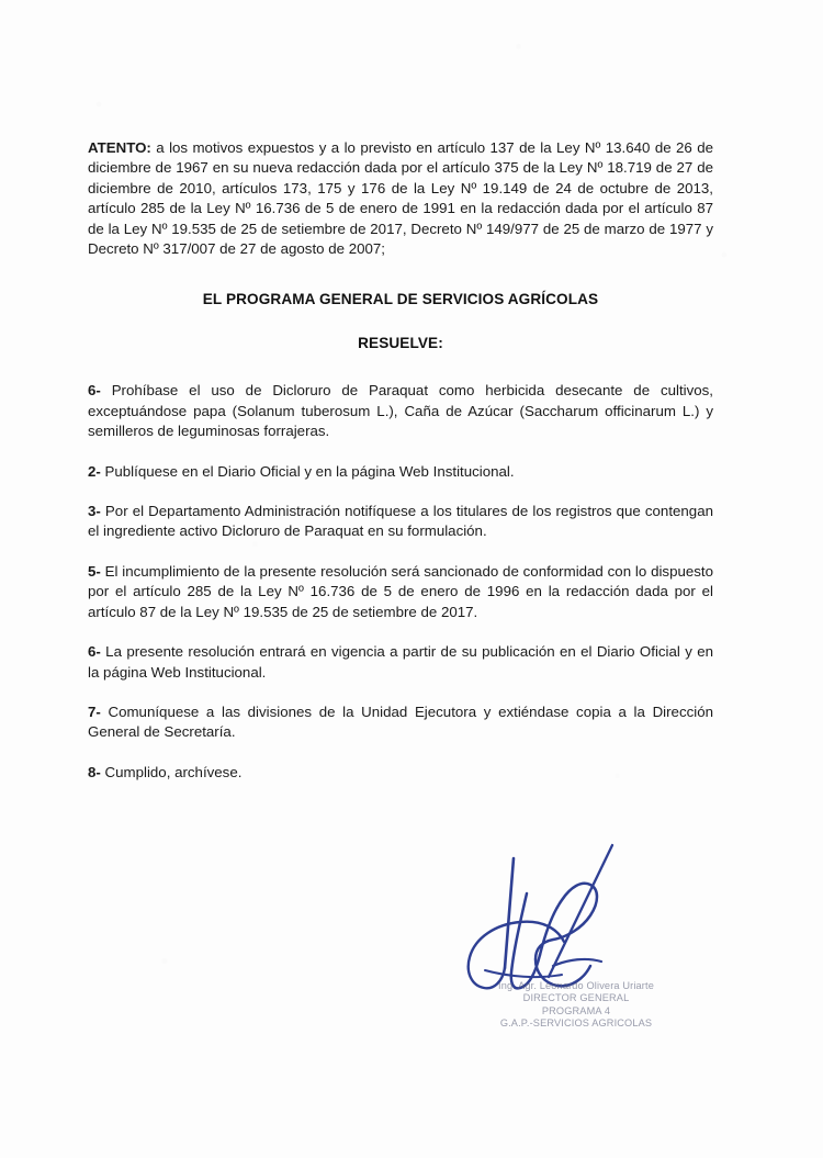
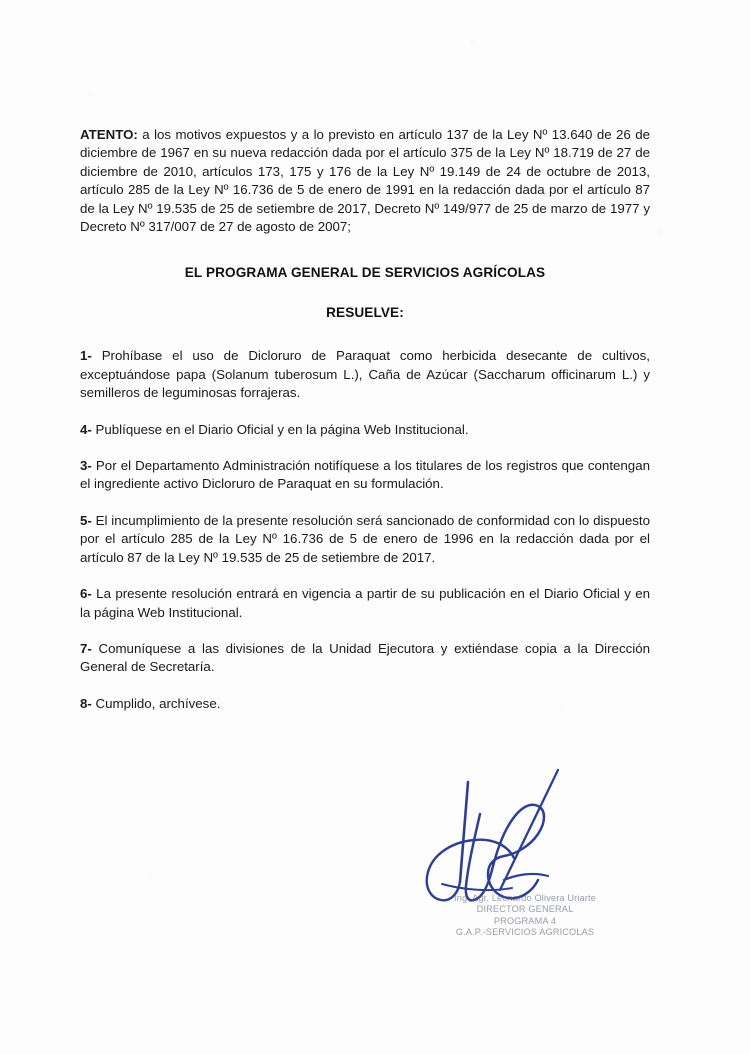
  ATENTO: a los motivos expuestos y a lo previsto en artículo 137 de la Ley Nº 13.640 de 26 de diciembre de 1967 en su nueva redacción dada por el artículo 375 de la Ley Nº 18.719 de 27 de diciembre de 2010, artículos 173, 175 y 176 de la Ley Nº 19.149 de 24 de octubre de 2013, artículo 285 de la Ley Nº 16.736 de 5 de enero de 1991 en la redacción dada por el artículo 87 de la Ley Nº 19.535 de 25 de setiembre de 2017, Decreto Nº 149/977 de 25 de marzo de 1977 y Decreto Nº 317/007 de 27 de agosto de 2007;
  EL PROGRAMA GENERAL DE SERVICIOS AGRÍCOLAS
  RESUELVE:
- 6- Prohíbase el uso de Dicloruro de Paraquat como herbicida desecante de cultivos, exceptuándose papa (Solanum tuberosum L.), Caña de Azúcar (Saccharum officinarum L.) y semilleros de leguminosas forrajeras.
+ 1- Prohíbase el uso de Dicloruro de Paraquat como herbicida desecante de cultivos, exceptuándose papa (Solanum tuberosum L.), Caña de Azúcar (Saccharum officinarum L.) y semilleros de leguminosas forrajeras.
- 2- Publíquese en el Diario Oficial y en la página Web Institucional.
+ 4- Publíquese en el Diario Oficial y en la página Web Institucional.
  3- Por el Departamento Administración notifíquese a los titulares de los registros que contengan el ingrediente activo Dicloruro de Paraquat en su formulación.
  5- El incumplimiento de la presente resolución será sancionado de conformidad con lo dispuesto por el artículo 285 de la Ley Nº 16.736 de 5 de enero de 1996 en la redacción dada por el artículo 87 de la Ley Nº 19.535 de 25 de setiembre de 2017.
  6- La presente resolución entrará en vigencia a partir de su publicación en el Diario Oficial y en la página Web Institucional.
  7- Comuníquese a las divisiones de la Unidad Ejecutora y extiéndase copia a la Dirección General de Secretaría.
  8- Cumplido, archívese.
  Ing. Agr. Leonardo Olivera Uriarte
  DIRECTOR GENERAL
  PROGRAMA 4
  G.A.P.-SERVICIOS AGRICOLAS
